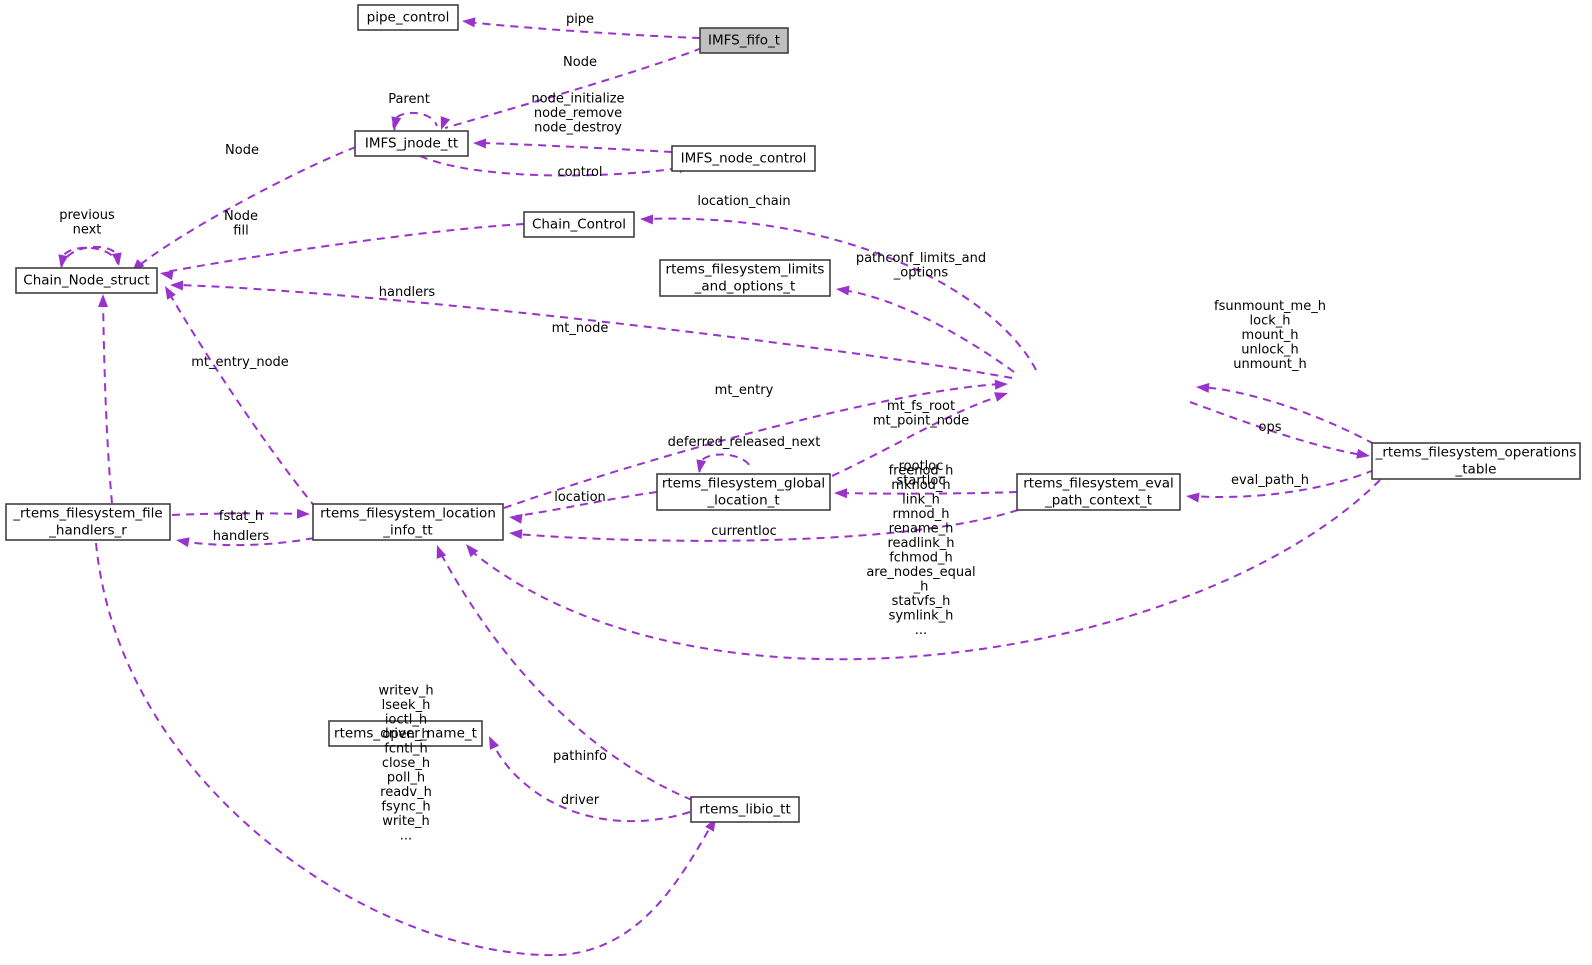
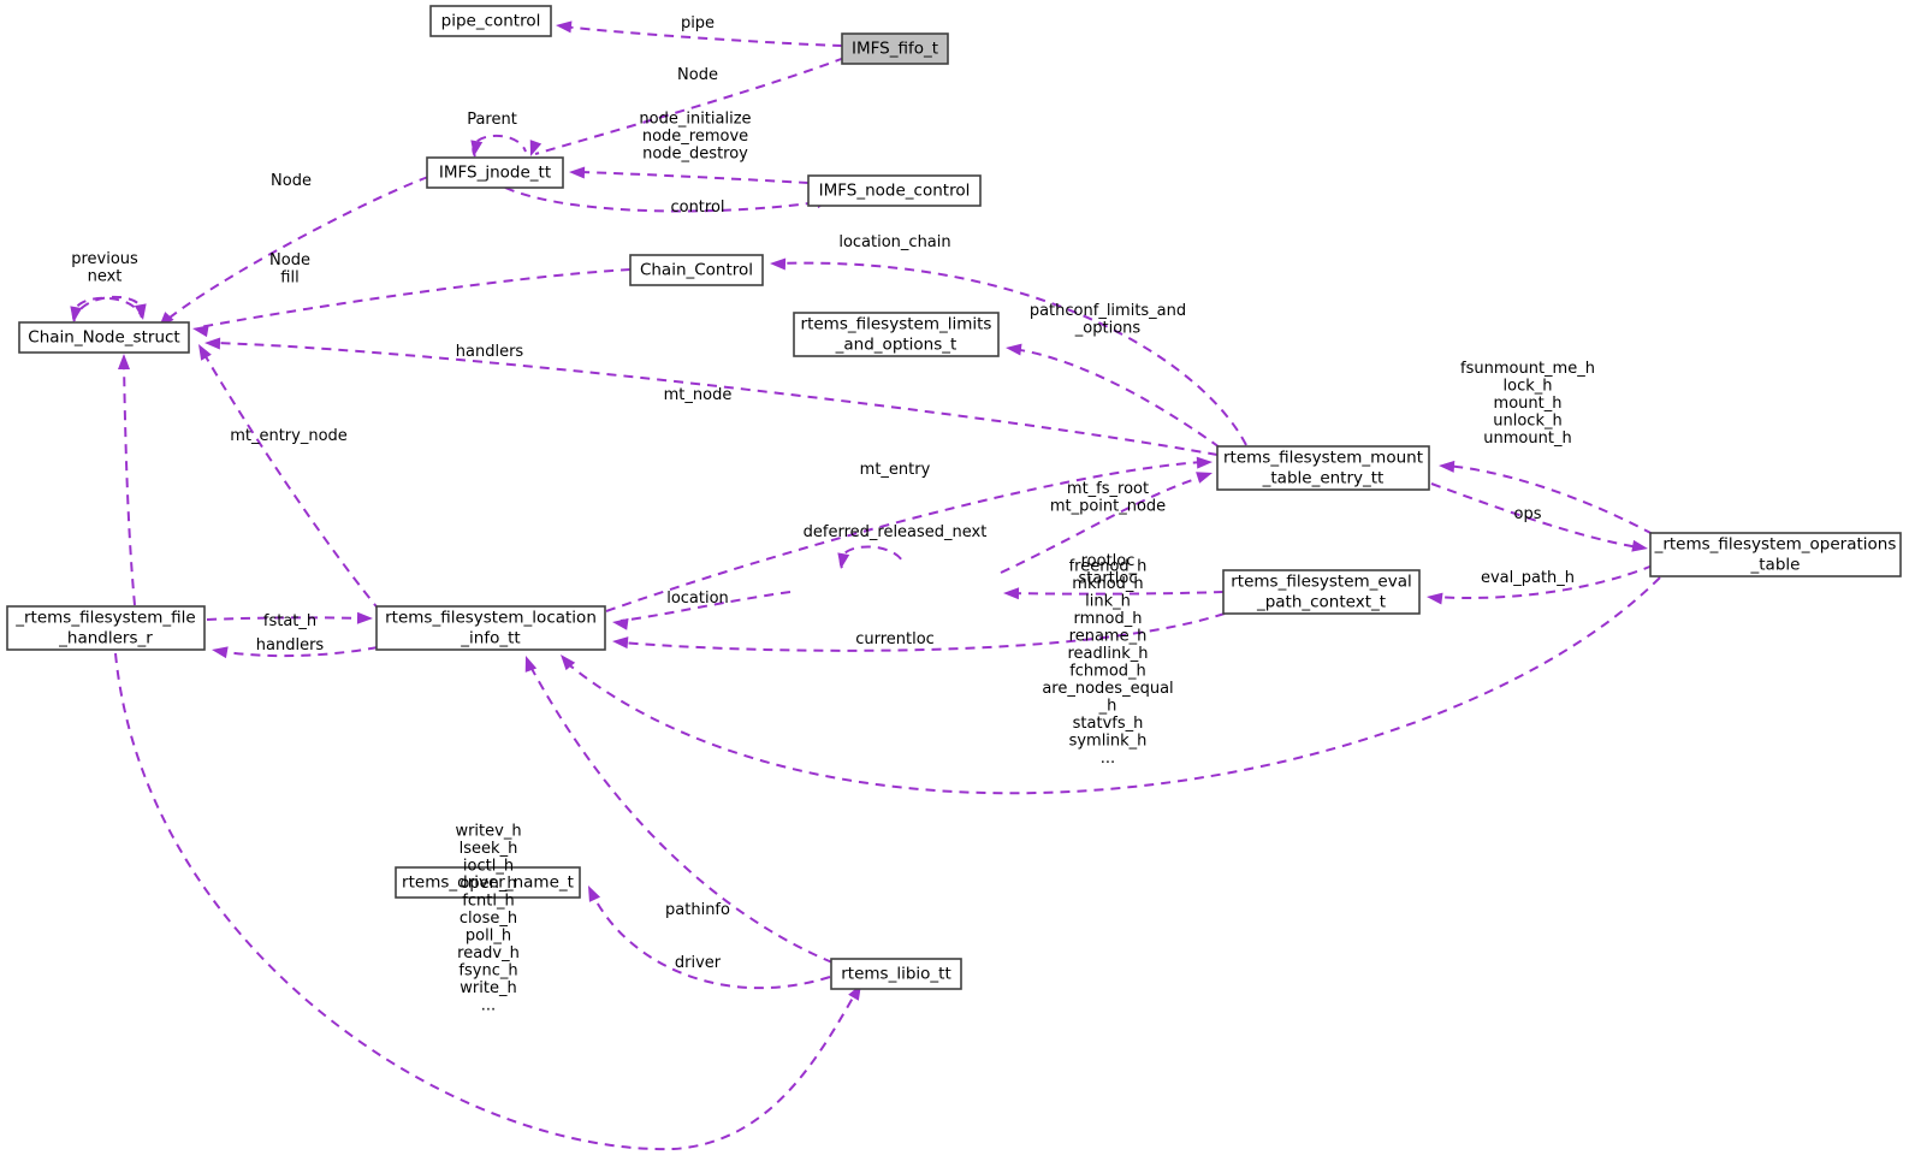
  pipe_control
  IMFS_fifo_t
  IMFS_jnode_tt
  IMFS_node_control
  Chain_Control
  rtems_filesystem_limits
  _and_options_t
  Chain_Node_struct
+ rtems_filesystem_mount
+ _table_entry_tt
  _rtems_filesystem_operations
  _table
- rtems_filesystem_global
- _location_t
  rtems_filesystem_eval
  _path_context_t
  _rtems_filesystem_file
  _handlers_r
  rtems_filesystem_location
  _info_tt
  rtems_driver_name_t
  rtems_libio_tt
  pipe
  Node
  Parent
  node_initialize
  node_remove
  node_destroy
  control
  Node
  location_chain
  Node
  fill
  previous
  next
  pathconf_limits_and
  _options
  handlers
  mt_node
  fsunmount_me_h
  lock_h
  mount_h
  unlock_h
  unmount_h
  mt_entry_node
  mt_entry
  mt_fs_root
  mt_point_node
  ops
  deferred_released_next
  rootloc
  startloc
  eval_path_h
  location
  fstat_h
  handlers
  currentloc
  freenod_h
  mknod_h
  link_h
  rmnod_h
  rename_h
  readlink_h
  fchmod_h
  are_nodes_equal
  _h
  statvfs_h
  symlink_h
  ...
  pathinfo
  driver
  writev_h
  lseek_h
  ioctl_h
  open_h
  fcntl_h
  close_h
  poll_h
  readv_h
  fsync_h
  write_h
  ...
